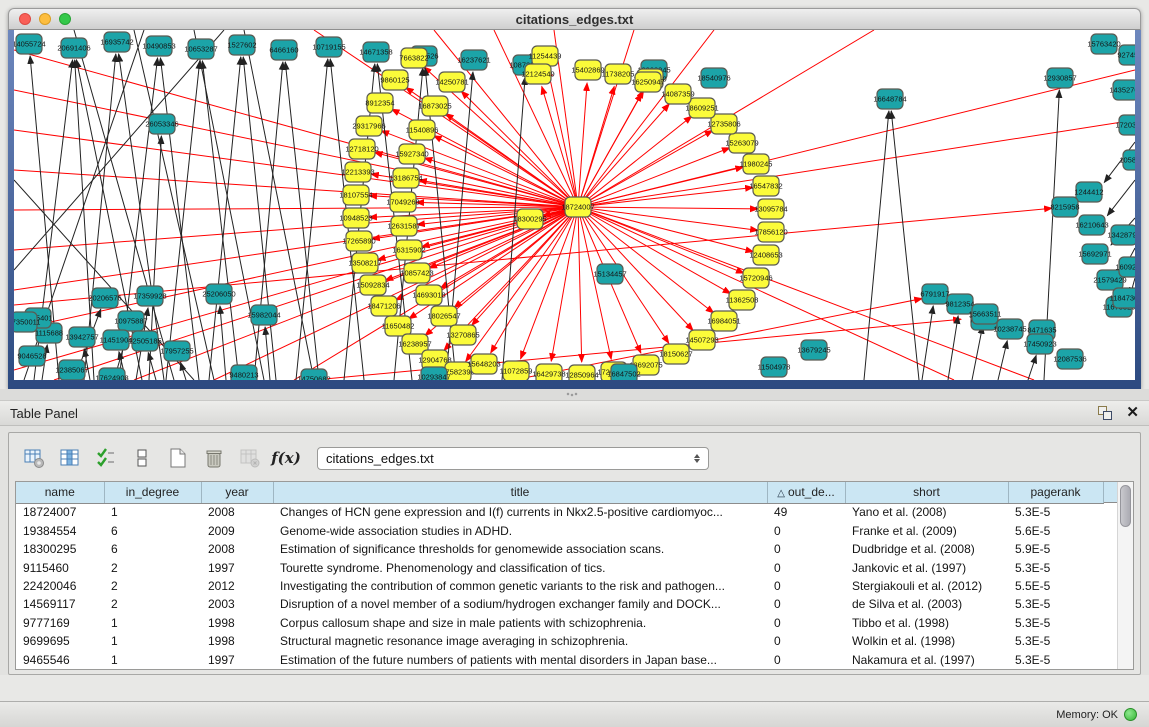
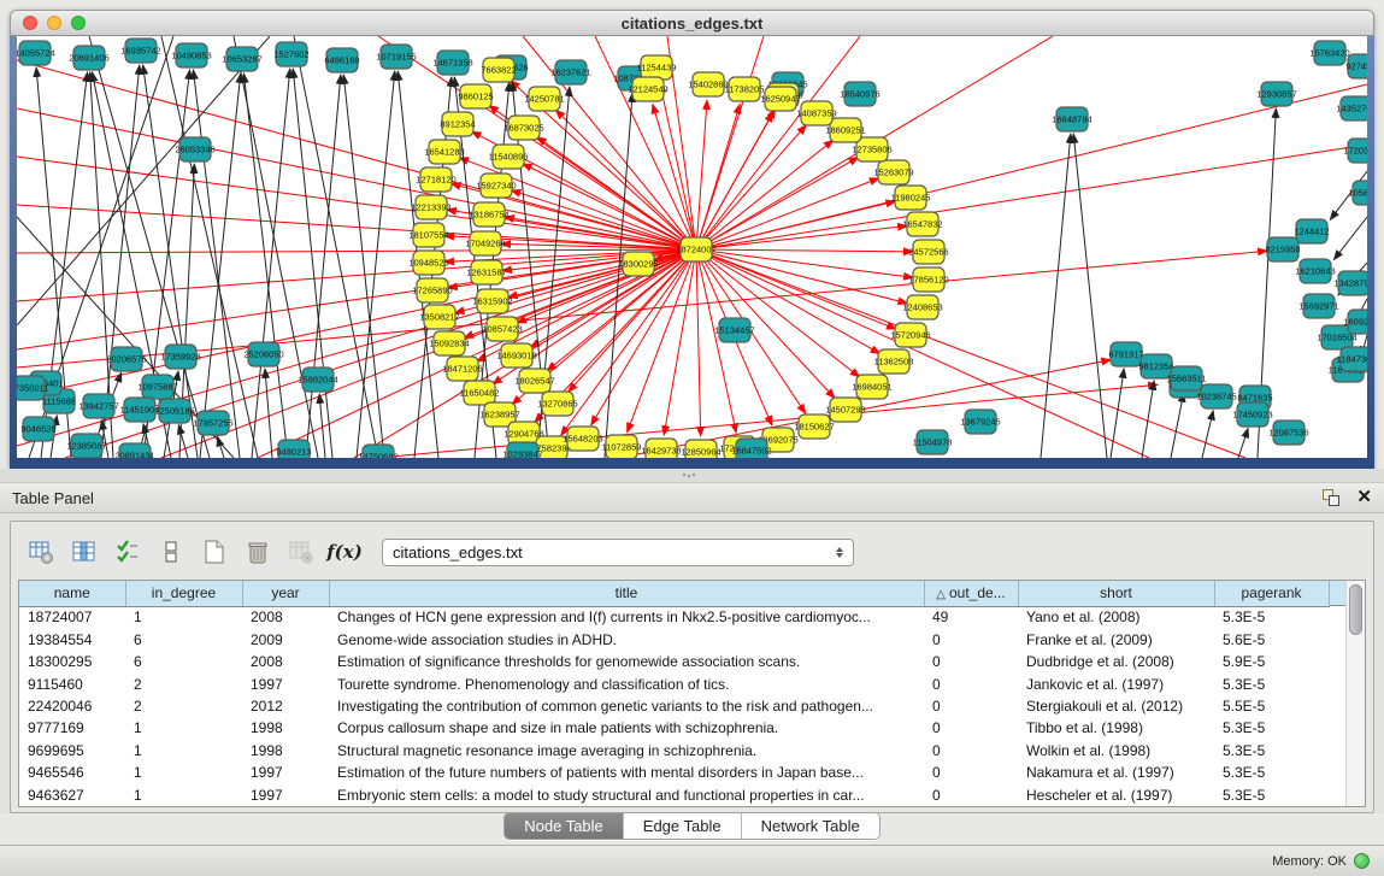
  citations_edges.txt
  14055724
  20691406
  16935742
  10490853
  10653287
  1527602
  6466160
  10719155
  14671358
  16237621
  18540976
  11254439
  12124549
  7663822
  9860125
  8912354
- 29317966
+ 16541283
  12718120
  12213393
  18107554
  10948523
  17265890
  13508217
  15092834
  18471206
  11650482
  16238957
  12904768
  14250781
  16873025
  11540896
  15927340
  13186754
  17049268
  12631587
  16315902
  10857423
  14693018
  18026547
  13270865
  15648203
  11072859
  16429738
  12850964
  692075
  18150627
  14507293
  16984051
  11362508
  15720946
  12408653
  17856120
- 13095784
+ 24572566
  16547832
  11980245
  15263079
  12735806
  18609251
  14087359
  16250947
  11738205
  15402869
  18724007
  18300295
  1244412
  8215958
  16210643
  15692971
- 21579429
+ 17016504
  8471635
  143527
  1342879
  118473
  16648784
  12930857
  15763420
  6791917
  9812354
  15663511
  10238745
  17450923
  12087536
  20206576
  17359928
  10975887
  12505185
  17957255
  1115688
  13942757
  11451904
  7350011
  25206050
  15982044
  26053346
  15134457
  9480213
  14750682
  10293847
  16847502
  11504978
  13679245
  9046528
  12385067
- 17624903
+ 20891431
  Table Panel
  ✕
  f(x)
  citations_edges.txt
  name	in_degree	year	title	△ out_de...	short	pagerank
  18724007	1	2008	Changes of HCN gene expression and I(f) currents in Nkx2.5-positive cardiomyoc...	49	Yano et al. (2008)	5.3E-5
  19384554	6	2009	Genome-wide association studies in ADHD.	0	Franke et al. (2009)	5.6E-5
  18300295	6	2008	Estimation of significance thresholds for genomewide association scans.	0	Dudbridge et al. (2008)	5.9E-5
  9115460	2	1997	Tourette syndrome. Phenomenology and classification of tics.	0	Jankovic et al. (1997)	5.3E-5
  22420046	2	2012	Investigating the contribution of common genetic variants to the risk and pathogen...	0	Stergiakouli et al. (2012)	5.5E-5
- 14569117	2	2003	Disruption of a novel member of a sodium/hydrogen exchanger family and DOCK...	0	de Silva et al. (2003)	5.3E-5
  9777169	1	1998	Corpus callosum shape and size in male patients with schizophrenia.	0	Tibbo et al. (1998)	5.3E-5
  9699695	1	1998	Structural magnetic resonance image averaging in schizophrenia.	0	Wolkin et al. (1998)	5.3E-5
  9465546	1	1997	Estimation of the future numbers of patients with mental disorders in Japan base...	0	Nakamura et al. (1997)	5.3E-5
+ 9463627	1	1997	Embryonic stem cells: a model to study structural and functional properties in car...	0	Hescheler et al. (1997)	5.3E-5
+ Node Table
+ Edge Table
+ Network Table
  Memory: OK
